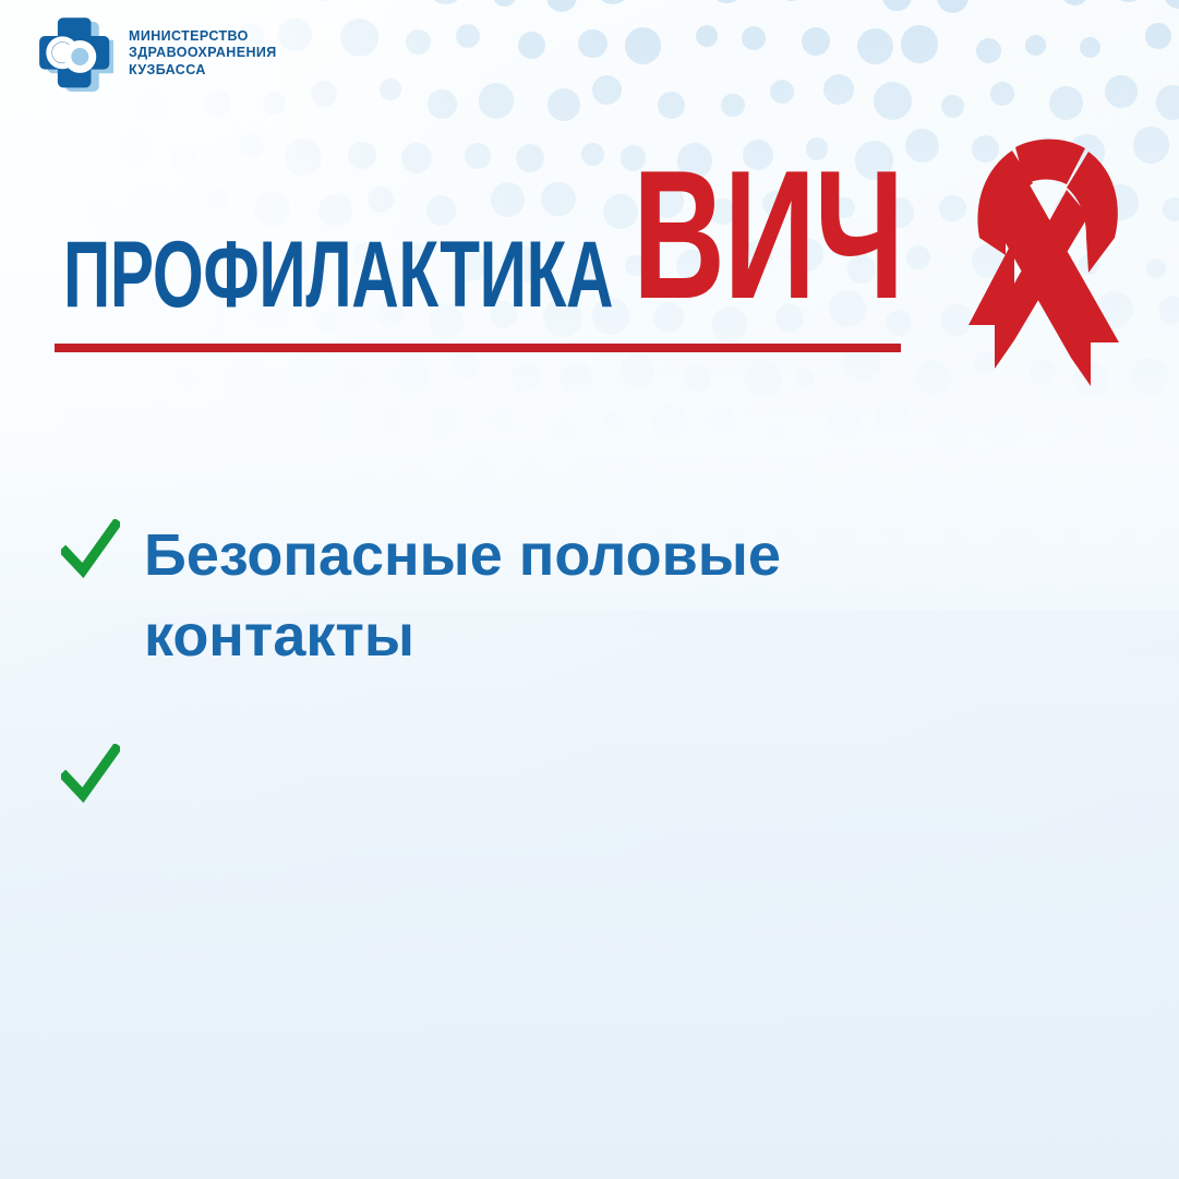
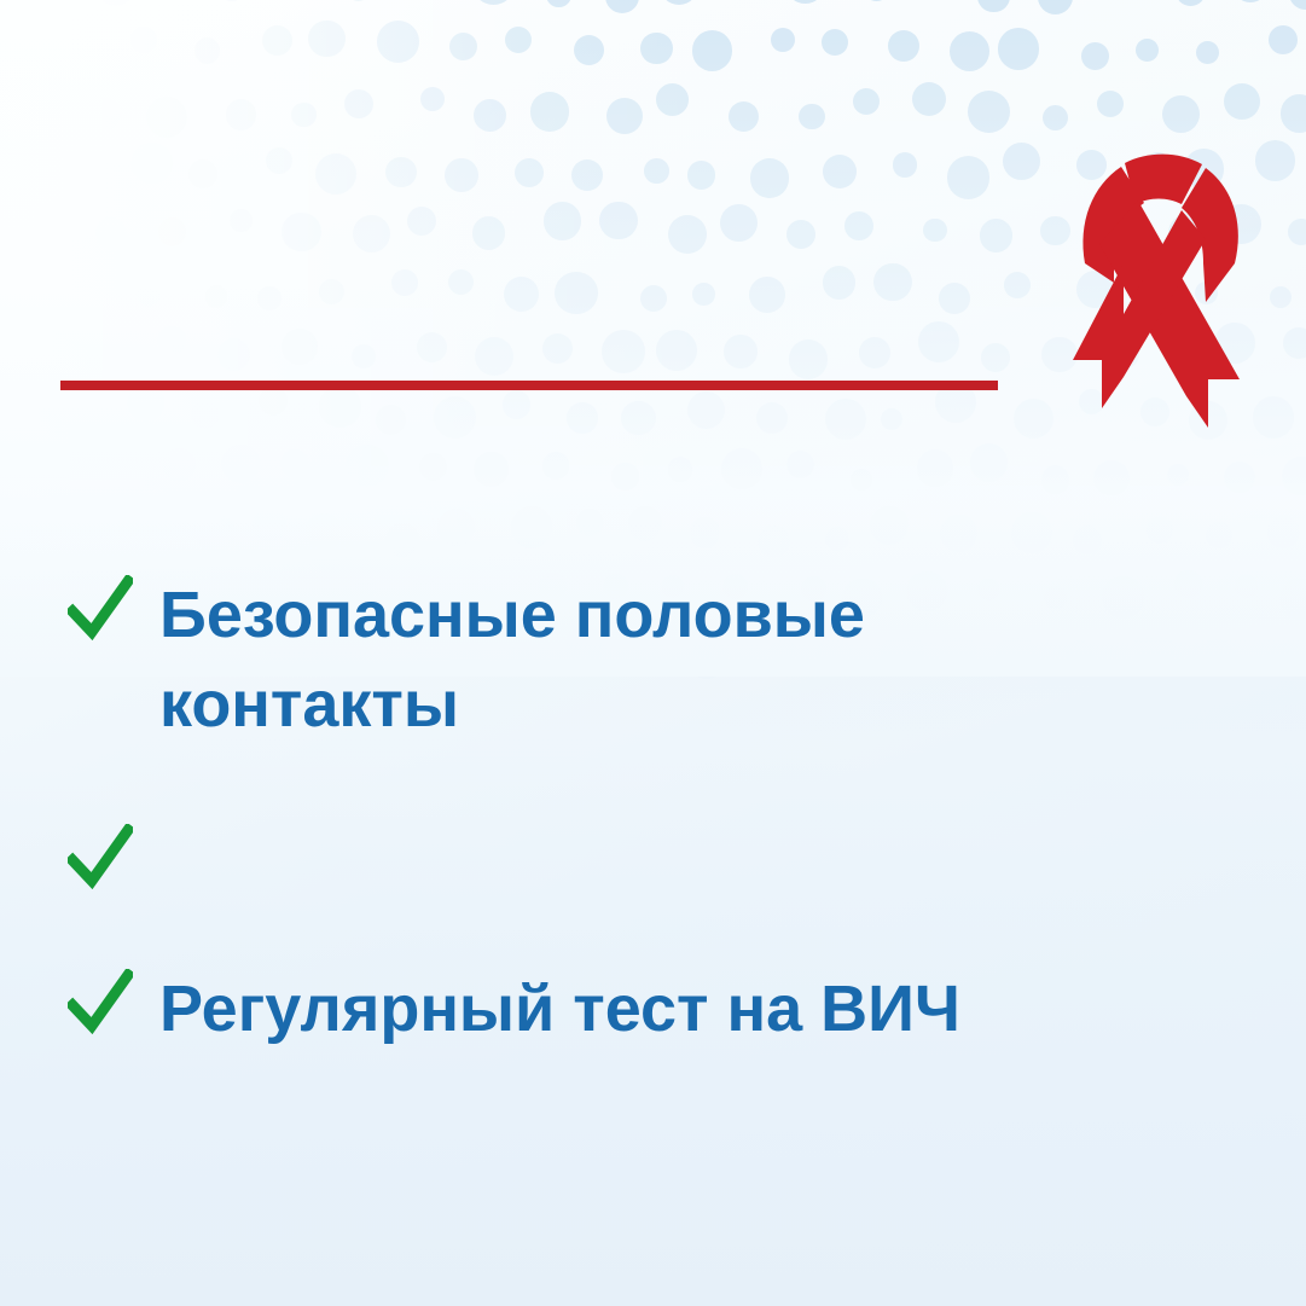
- МИНИСТЕРСТВО
- ЗДРАВООХРАНЕНИЯ
- КУЗБАССА
- ПРОФИЛАКТИКА
- ВИЧ
  Безопасные половые контакты
+ Регулярный тест на ВИЧ
